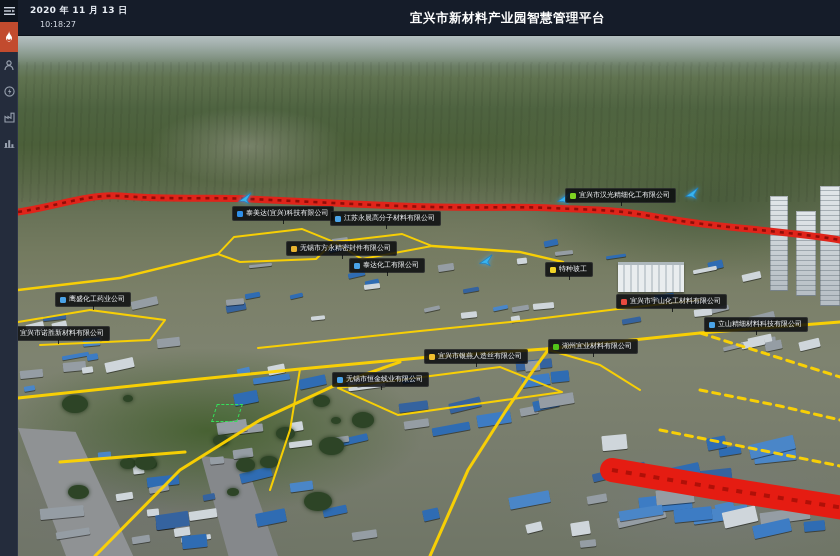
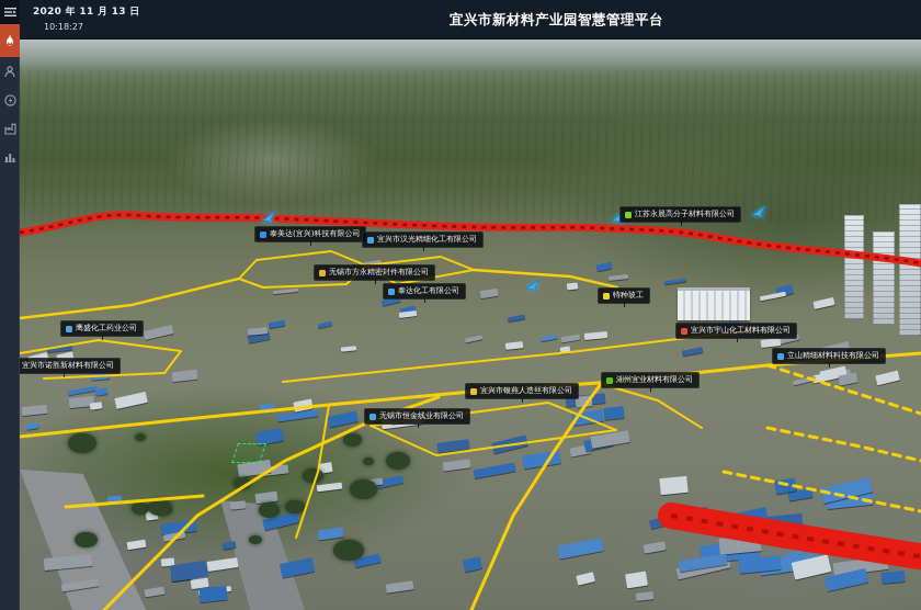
  2020 年 11 月 13 日
  10:18:27
  宜兴市新材料产业园智慧管理平台
  泰美达(宜兴)科技有限公司
- 江苏永晨高分子材料有限公司
+ 宜兴市汉光精细化工有限公司
  无锡市方永精密封件有限公司
  泰达化工有限公司
  特种玻工
- 宜兴市汉光精细化工有限公司
+ 江苏永晨高分子材料有限公司
  宜兴市宇山化工材料有限公司
  立山精细材料科技有限公司
  湖州宜业材料有限公司
  宜兴市银燕人造丝有限公司
  无锡市恒金线业有限公司
  鹰盛化工药业公司
  宜兴市诺胜新材料有限公司
